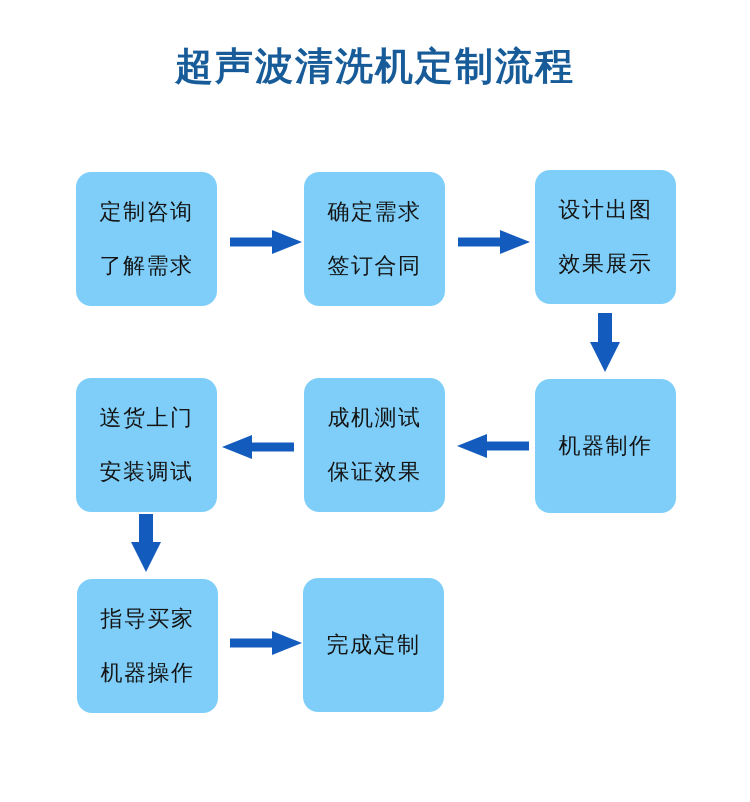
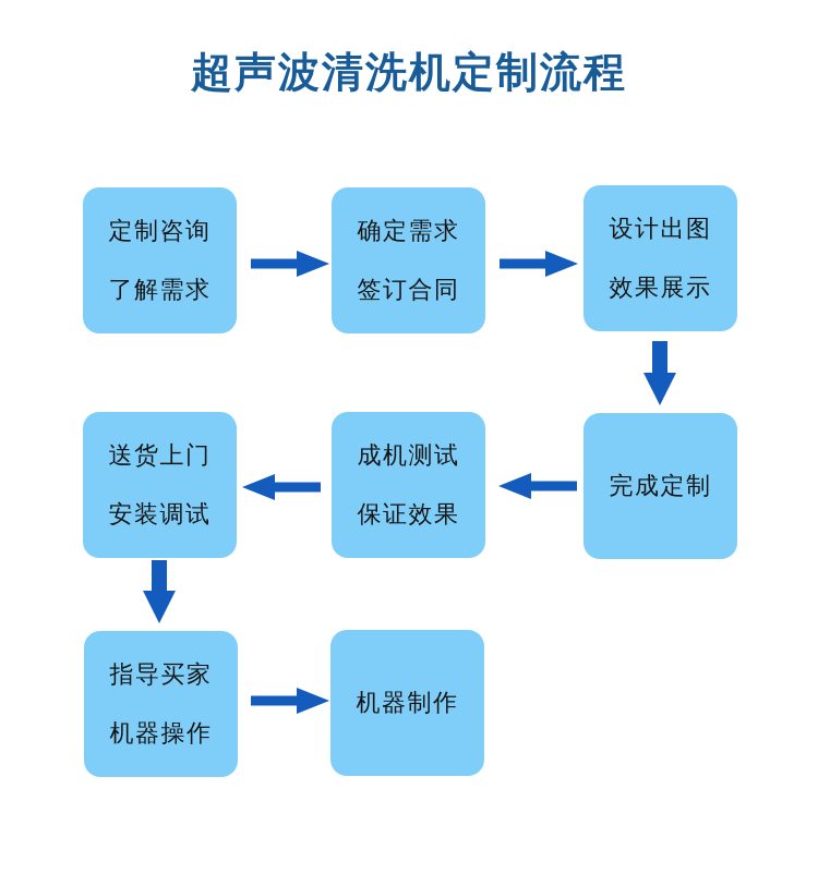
  超声波清洗机定制流程
  定制咨询
  了解需求
  确定需求
  签订合同
  设计出图
  效果展示
  送货上门
  安装调试
  成机测试
  保证效果
- 机器制作
+ 完成定制
  指导买家
  机器操作
- 完成定制
+ 机器制作
